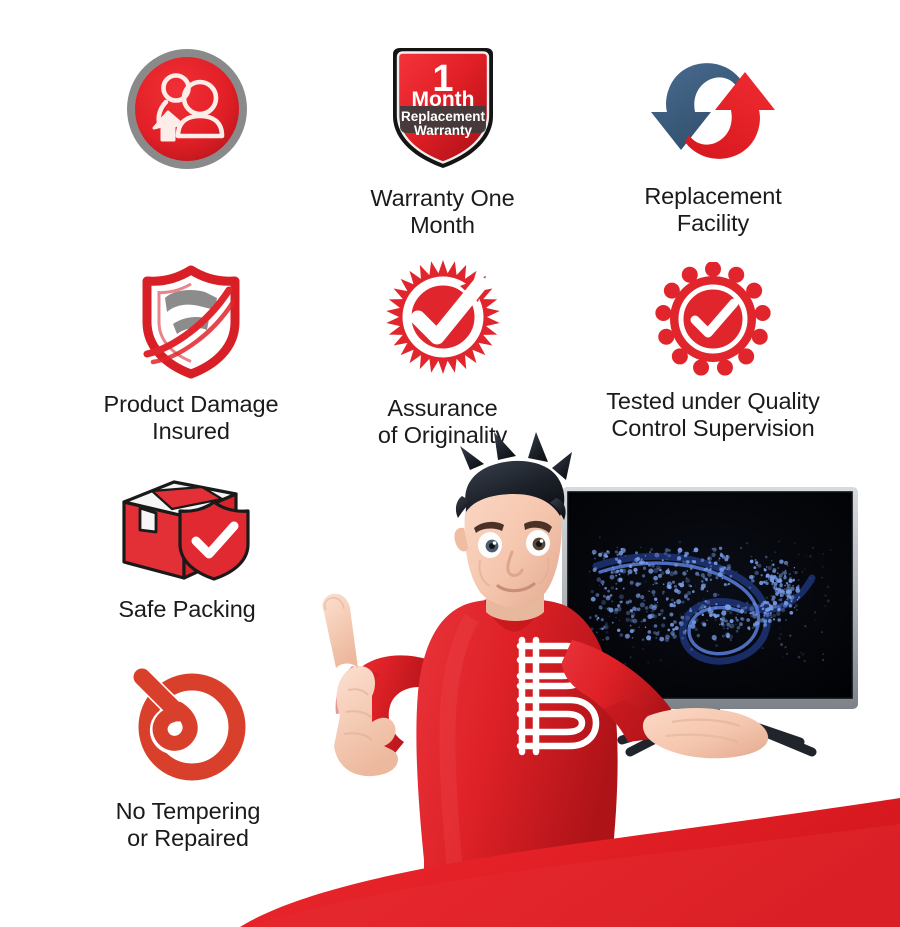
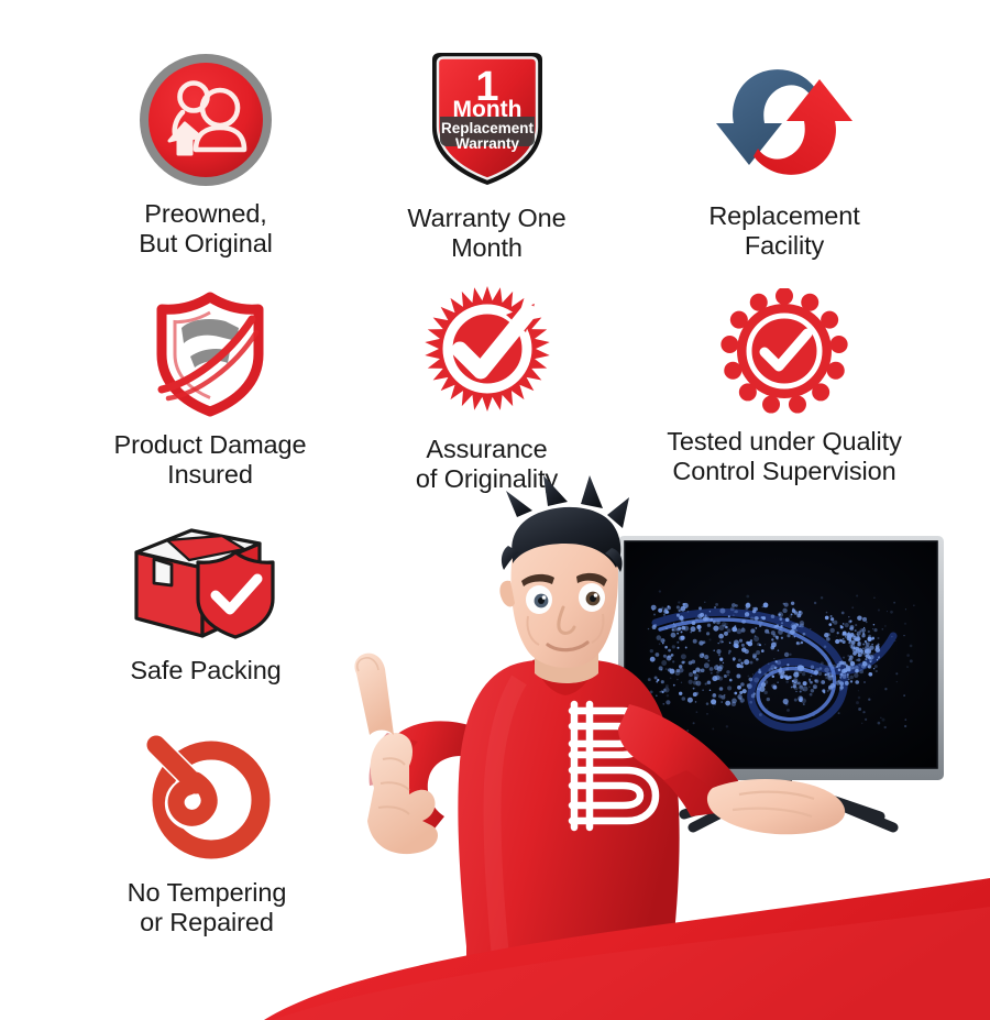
+ Preowned,
+ But Original
  1
  Month
  Replacement
  Warranty
  Warranty One
  Month
  Replacement
  Facility
  Product Damage
  Insured
  Assurance
  of Originality
  Tested under Quality
  Control Supervision
  Safe Packing
  No Tempering
  or Repaired
